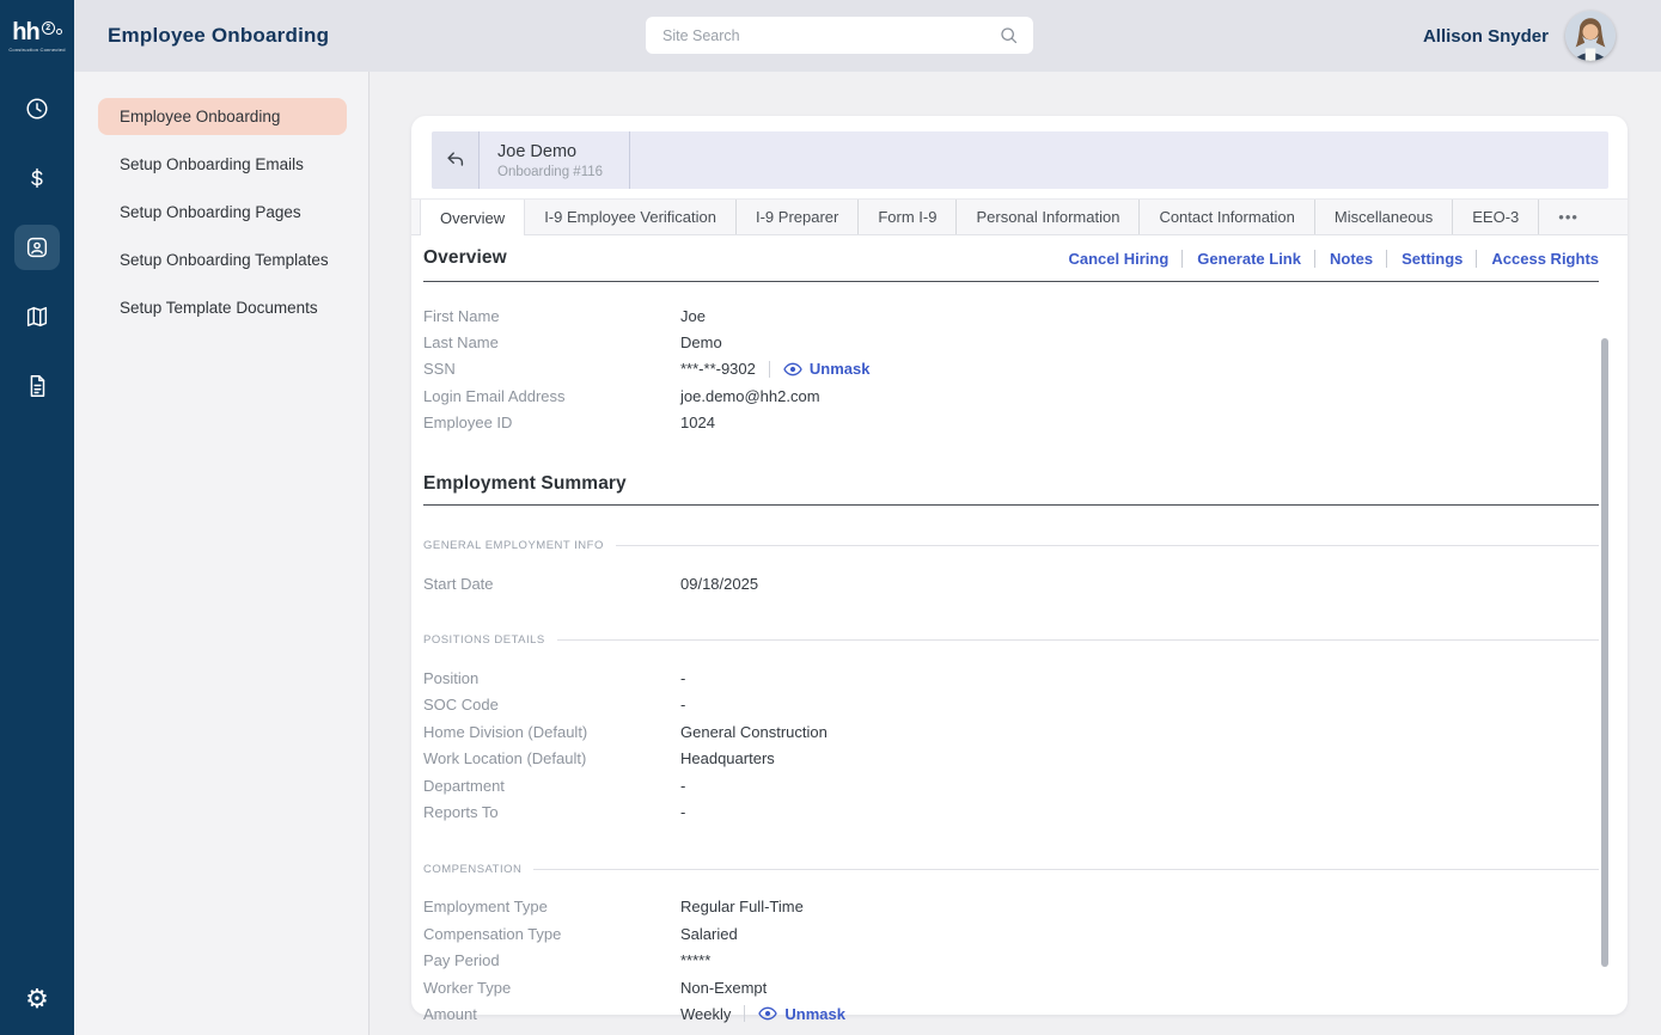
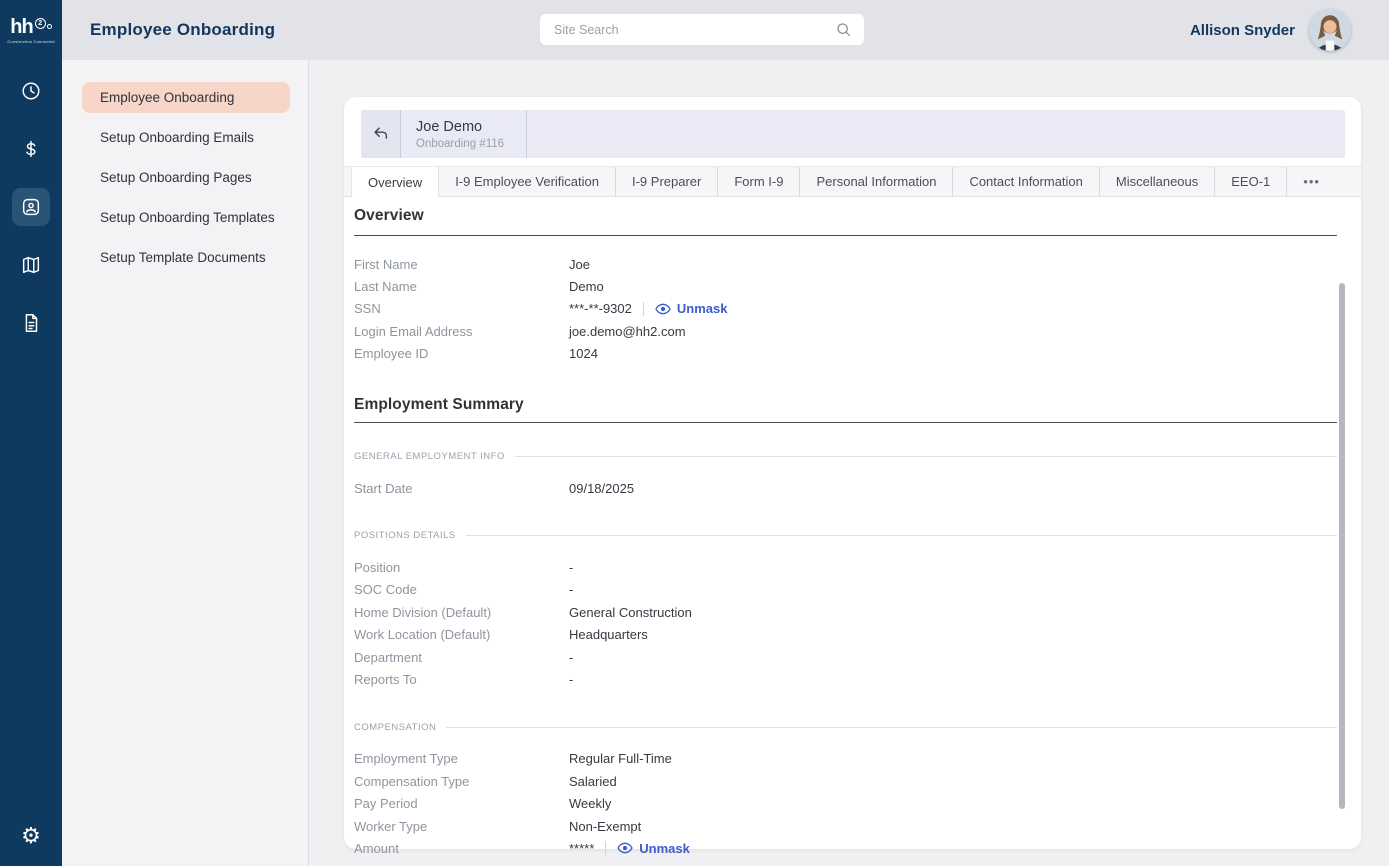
  hh
  ⚙
  Employee Onboarding
  Site Search
  Allison Snyder
  Employee Onboarding
  Setup Onboarding Emails
  Setup Onboarding Pages
  Setup Onboarding Templates
  Setup Template Documents
  Joe Demo
  Onboarding #116
  Overview
  I-9 Employee Verification
  I-9 Preparer
  Form I-9
  Personal Information
  Contact Information
  Miscellaneous
- EEO-3
+ EEO-1
  •••
  Overview
- Cancel Hiring
- Generate Link
- Notes
- Settings
- Access Rights
  First Name
  Joe
  Last Name
  Demo
  SSN
  ***-**-9302
  Unmask
  Login Email Address
  joe.demo@hh2.com
  Employee ID
  1024
  Employment Summary
  GENERAL EMPLOYMENT INFO
  Start Date
  09/18/2025
  POSITIONS DETAILS
  Position
  -
  SOC Code
  -
  Home Division (Default)
  General Construction
  Work Location (Default)
  Headquarters
  Department
  -
  Reports To
  -
  COMPENSATION
  Employment Type
  Regular Full-Time
  Compensation Type
  Salaried
  Pay Period
- *****
+ Weekly
  Worker Type
  Non-Exempt
  Amount
- Weekly
+ *****
  Unmask
